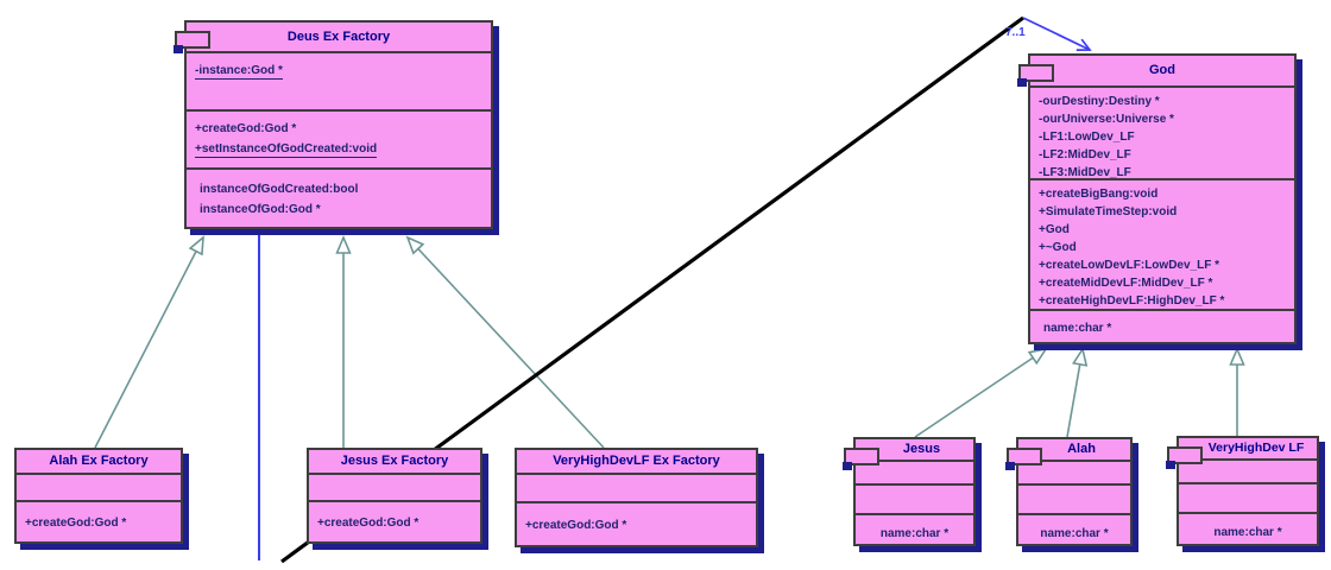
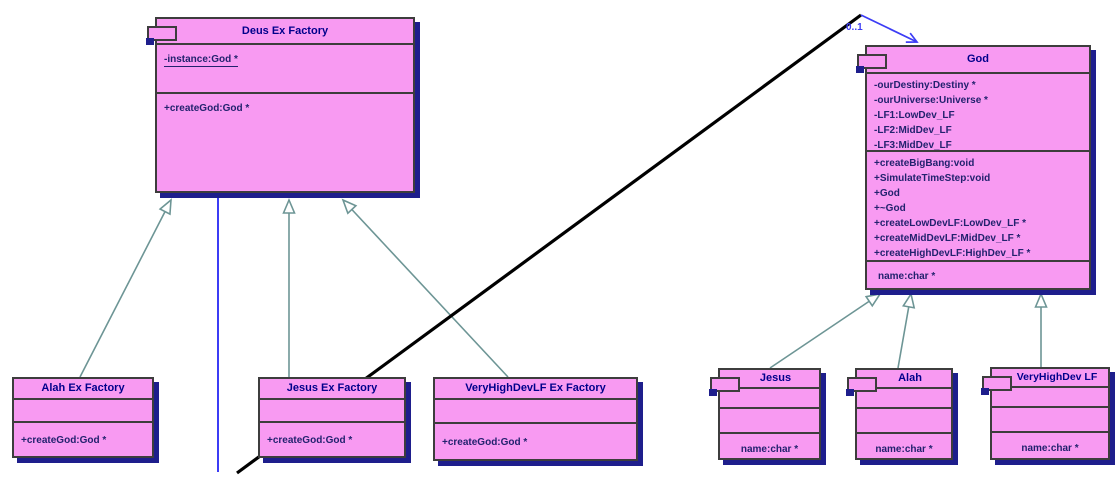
- 7..1
+ 0..1
  Deus Ex Factory
  -instance:God *
  +createGod:God *
- +setInstanceOfGodCreated:void
- instanceOfGodCreated:bool
- instanceOfGod:God *
  God
  -ourDestiny:Destiny *
  -ourUniverse:Universe *
  -LF1:LowDev_LF
  -LF2:MidDev_LF
  -LF3:MidDev_LF
  +createBigBang:void
  +SimulateTimeStep:void
  +God
  +~God
  +createLowDevLF:LowDev_LF *
  +createMidDevLF:MidDev_LF *
  +createHighDevLF:HighDev_LF *
  name:char *
  Alah Ex Factory
  +createGod:God *
  Jesus Ex Factory
  +createGod:God *
  VeryHighDevLF Ex Factory
  +createGod:God *
  Jesus
  name:char *
  Alah
  name:char *
  VeryHighDev LF
  name:char *
